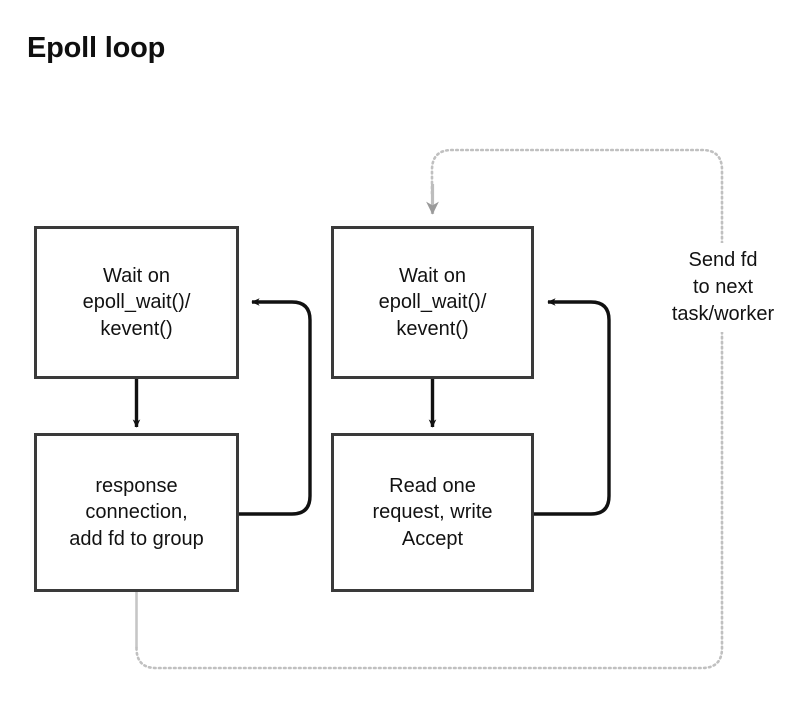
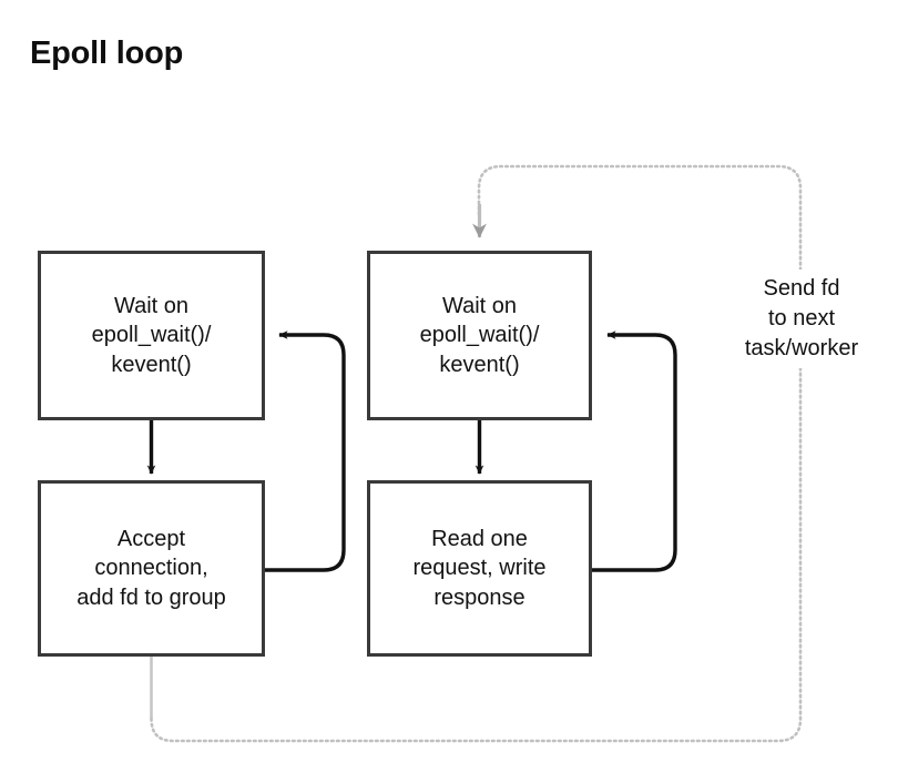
  Epoll loop
  Wait on
  epoll_wait()/
  kevent()
- response
+ Accept
  connection,
  add fd to group
  Wait on
  epoll_wait()/
  kevent()
  Read one
  request, write
- Accept
+ response
  Send fd
  to next
  task/worker
